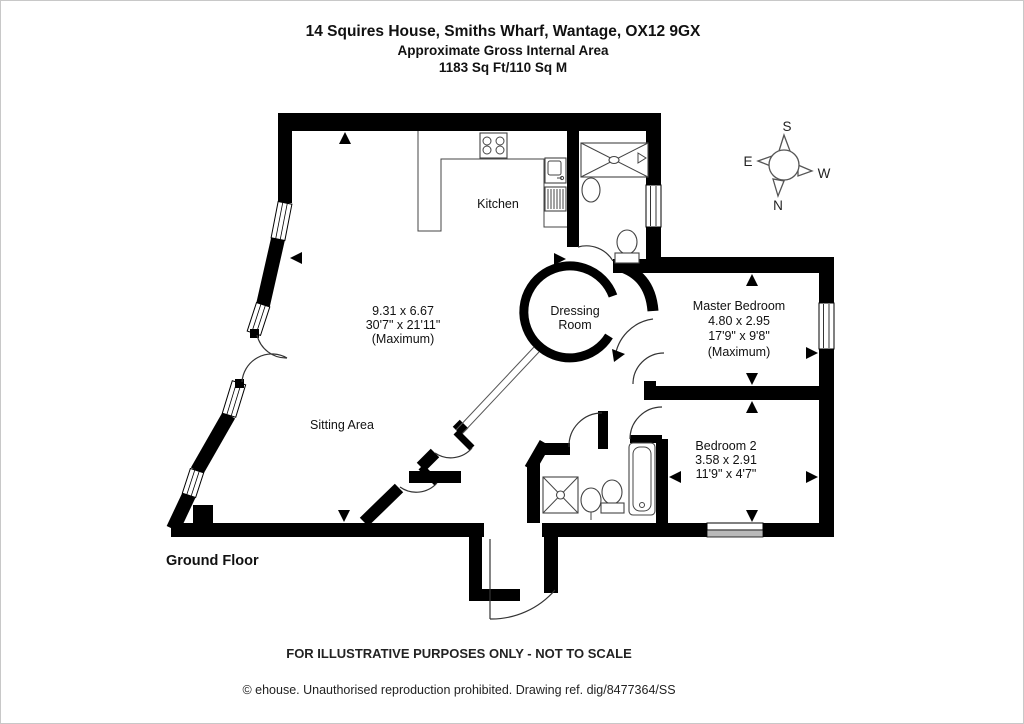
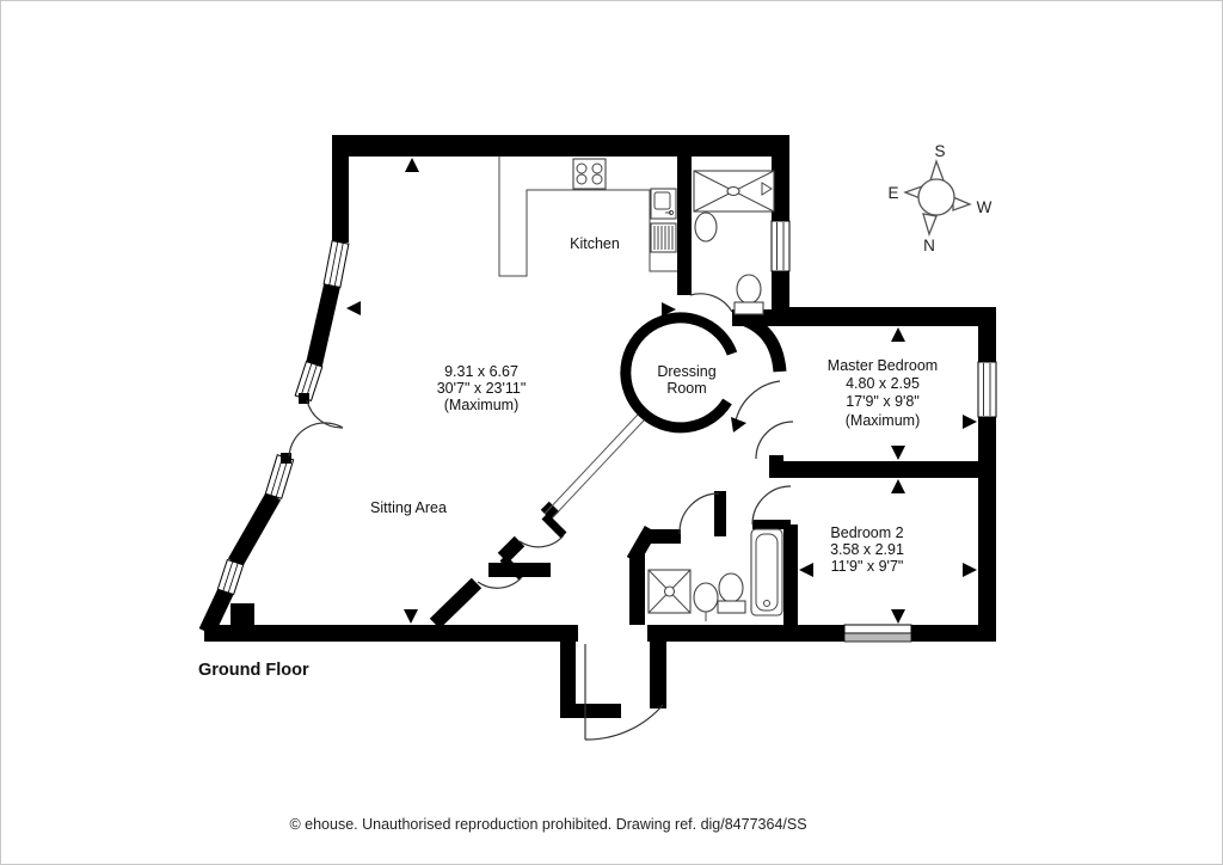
- 14 Squires House, Smiths Wharf, Wantage, OX12 9GX
- Approximate Gross Internal Area
- 1183 Sq Ft/110 Sq M
  S
  E
  W
  N
  Kitchen
  9.31 x 6.67
- 30'7" x 21'11"
+ 30'7" x 23'11"
  (Maximum)
  Sitting Area
  Dressing
  Room
  Master Bedroom
  4.80 x 2.95
  17'9" x 9'8"
  (Maximum)
  Bedroom 2
  3.58 x 2.91
- 11'9" x 4'7"
+ 11'9" x 9'7"
  Ground Floor
- FOR ILLUSTRATIVE PURPOSES ONLY - NOT TO SCALE
  © ehouse. Unauthorised reproduction prohibited. Drawing ref. dig/8477364/SS
